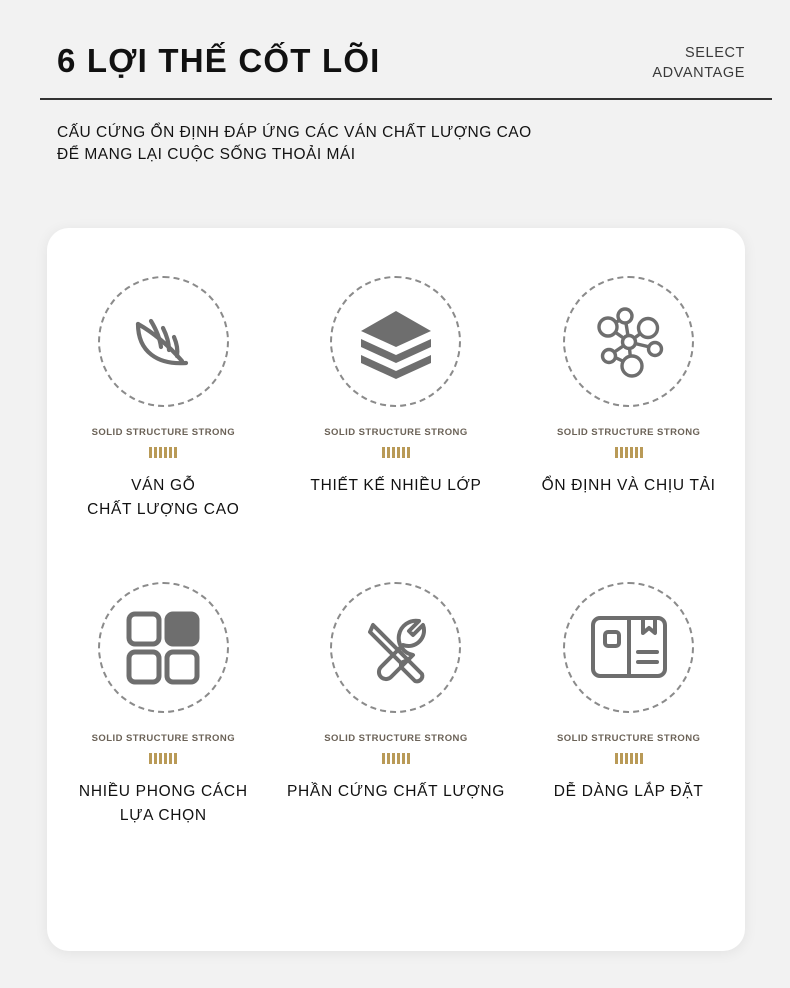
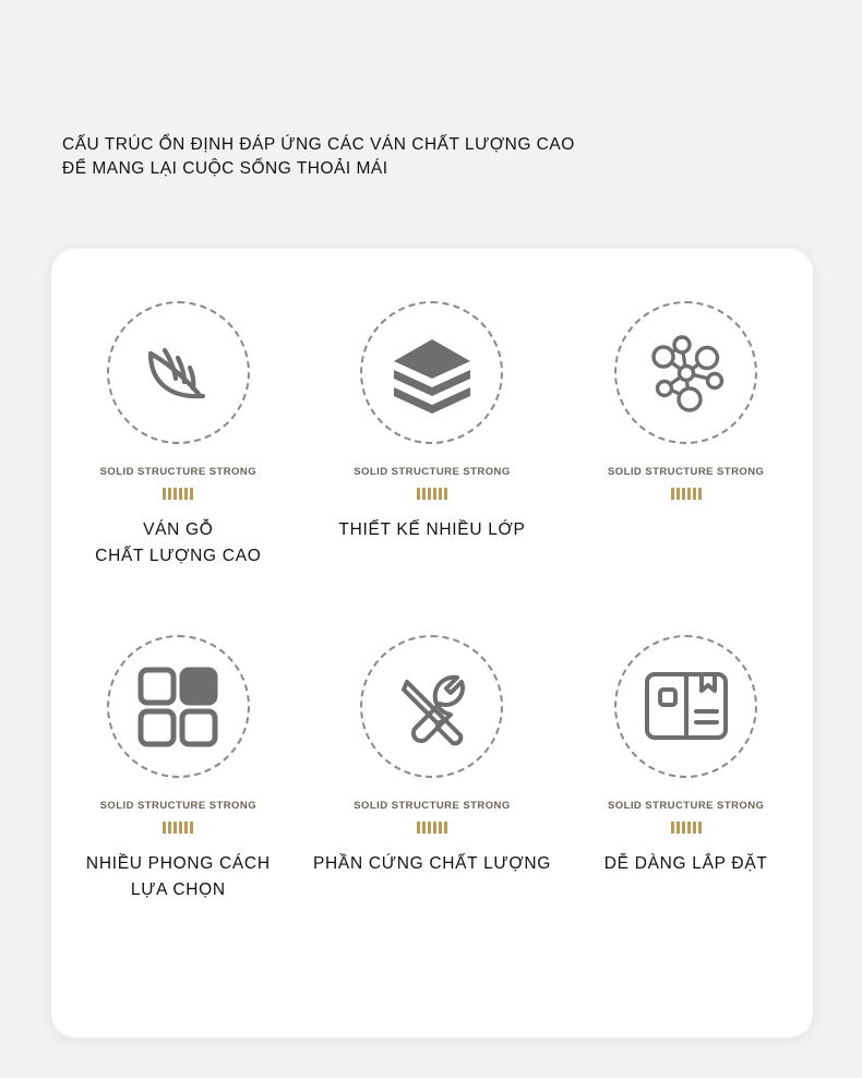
- 6 LỢI THẾ CỐT LÕI
- SELECT
- ADVANTAGE
- CẤU CỨNG ỔN ĐỊNH ĐÁP ỨNG CÁC VÁN CHẤT LƯỢNG CAO
+ CẤU TRÚC ỔN ĐỊNH ĐÁP ỨNG CÁC VÁN CHẤT LƯỢNG CAO
  ĐỂ MANG LẠI CUỘC SỐNG THOẢI MÁI
  SOLID STRUCTURE STRONG
  VÁN GỖ
  CHẤT LƯỢNG CAO
  SOLID STRUCTURE STRONG
  THIẾT KẾ NHIỀU LỚP
  SOLID STRUCTURE STRONG
- ỔN ĐỊNH VÀ CHỊU TẢI
  SOLID STRUCTURE STRONG
  NHIỀU PHONG CÁCH
  LỰA CHỌN
  SOLID STRUCTURE STRONG
  PHẦN CỨNG CHẤT LƯỢNG
  SOLID STRUCTURE STRONG
  DỄ DÀNG LẮP ĐẶT
